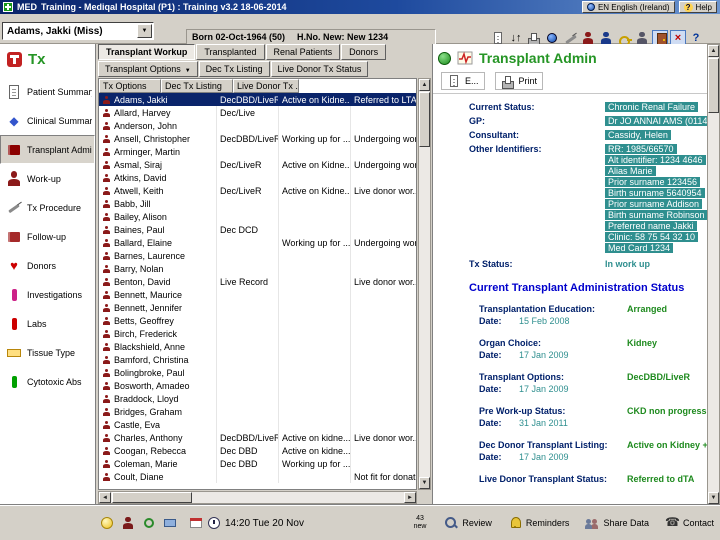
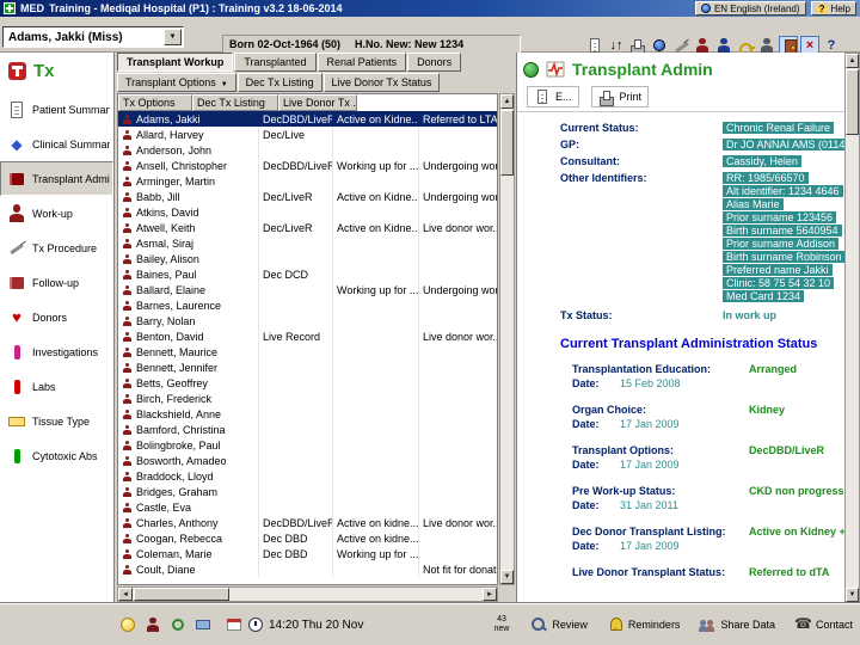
  MED
  Training - Mediqal Hospital (P1) : Training v3.2 18-06-2014
  EN English (Ireland)
  Help
  Adams, Jakki (Miss)
  Born 02-Oct-1964 (50)
  H.No. New: New 1234
  ↓↑
  ×
  ?
  Tx
  Patient Summar
  Clinical Summar
  Transplant Admi
  Work-up
  Tx Procedure
  Follow-up
  Donors
  Investigations
  Labs
  Tissue Type
  Cytotoxic Abs
  Transplant Workup
  Transplanted
  Renal Patients
  Donors
  Transplant Options
  Dec Tx Listing
  Live Donor Tx Status
  Tx Options
  Dec Tx Listing
  Live Donor Tx .
  Adams, Jakki
  DecDBD/LiveR
  Active on Kidne...
  Referred to LTA
  Allard, Harvey
  Dec/Live
  Anderson, John
  Ansell, Christopher
  DecDBD/LiveR
  Working up for ...
  Undergoing wor
  Arminger, Martin
- Asmal, Siraj
+ Babb, Jill
  Dec/LiveR
  Active on Kidne...
  Undergoing wor
  Atkins, David
  Atwell, Keith
  Dec/LiveR
  Active on Kidne...
  Live donor wor.
- Babb, Jill
+ Asmal, Siraj
  Bailey, Alison
  Baines, Paul
  Dec DCD
  Ballard, Elaine
  Working up for ...
  Undergoing wor
  Barnes, Laurence
  Barry, Nolan
  Benton, David
  Live Record
  Live donor wor.
  Bennett, Maurice
  Bennett, Jennifer
  Betts, Geoffrey
  Birch, Frederick
  Blackshield, Anne
  Bamford, Christina
  Bolingbroke, Paul
  Bosworth, Amadeo
  Braddock, Lloyd
  Bridges, Graham
  Castle, Eva
  Charles, Anthony
  DecDBD/LiveR
  Active on kidne...
  Live donor wor.
  Coogan, Rebecca
  Dec DBD
  Active on kidne...
  Coleman, Marie
  Dec DBD
  Working up for ...
  Coult, Diane
  Not fit for donat
  Transplant Admin
  E...
  Print
  Current Status:
  Chronic Renal Failure
  GP:
  Dr JO ANNAI AMS (0114
  Consultant:
  Cassidy, Helen
  Other Identifiers:
  RR: 1985/66570
  Alt identifier: 1234 4646
  Alias Marie
  Prior surname 123456
  Birth surname 5640954
  Prior surname Addison
  Birth surname Robinson
  Preferred name Jakki
  Clinic: 58 75 54 32 10
  Med Card 1234
  Tx Status:
  In work up
  Current Transplant Administration Status
  Transplantation Education:
  Arranged
  Date:
  15 Feb 2008
  Organ Choice:
  Kidney
  Date:
  17 Jan 2009
  Transplant Options:
  DecDBD/LiveR
  Date:
  17 Jan 2009
  Pre Work-up Status:
  CKD non progress
  Date:
  31 Jan 2011
  Dec Donor Transplant Listing:
  Active on Kidney +
  Date:
  17 Jan 2009
  Live Donor Transplant Status:
  Referred to dTA
- 14:20 Tue 20 Nov
+ 14:20 Thu 20 Nov
  Review
  Reminders
  Share Data
  Contact
